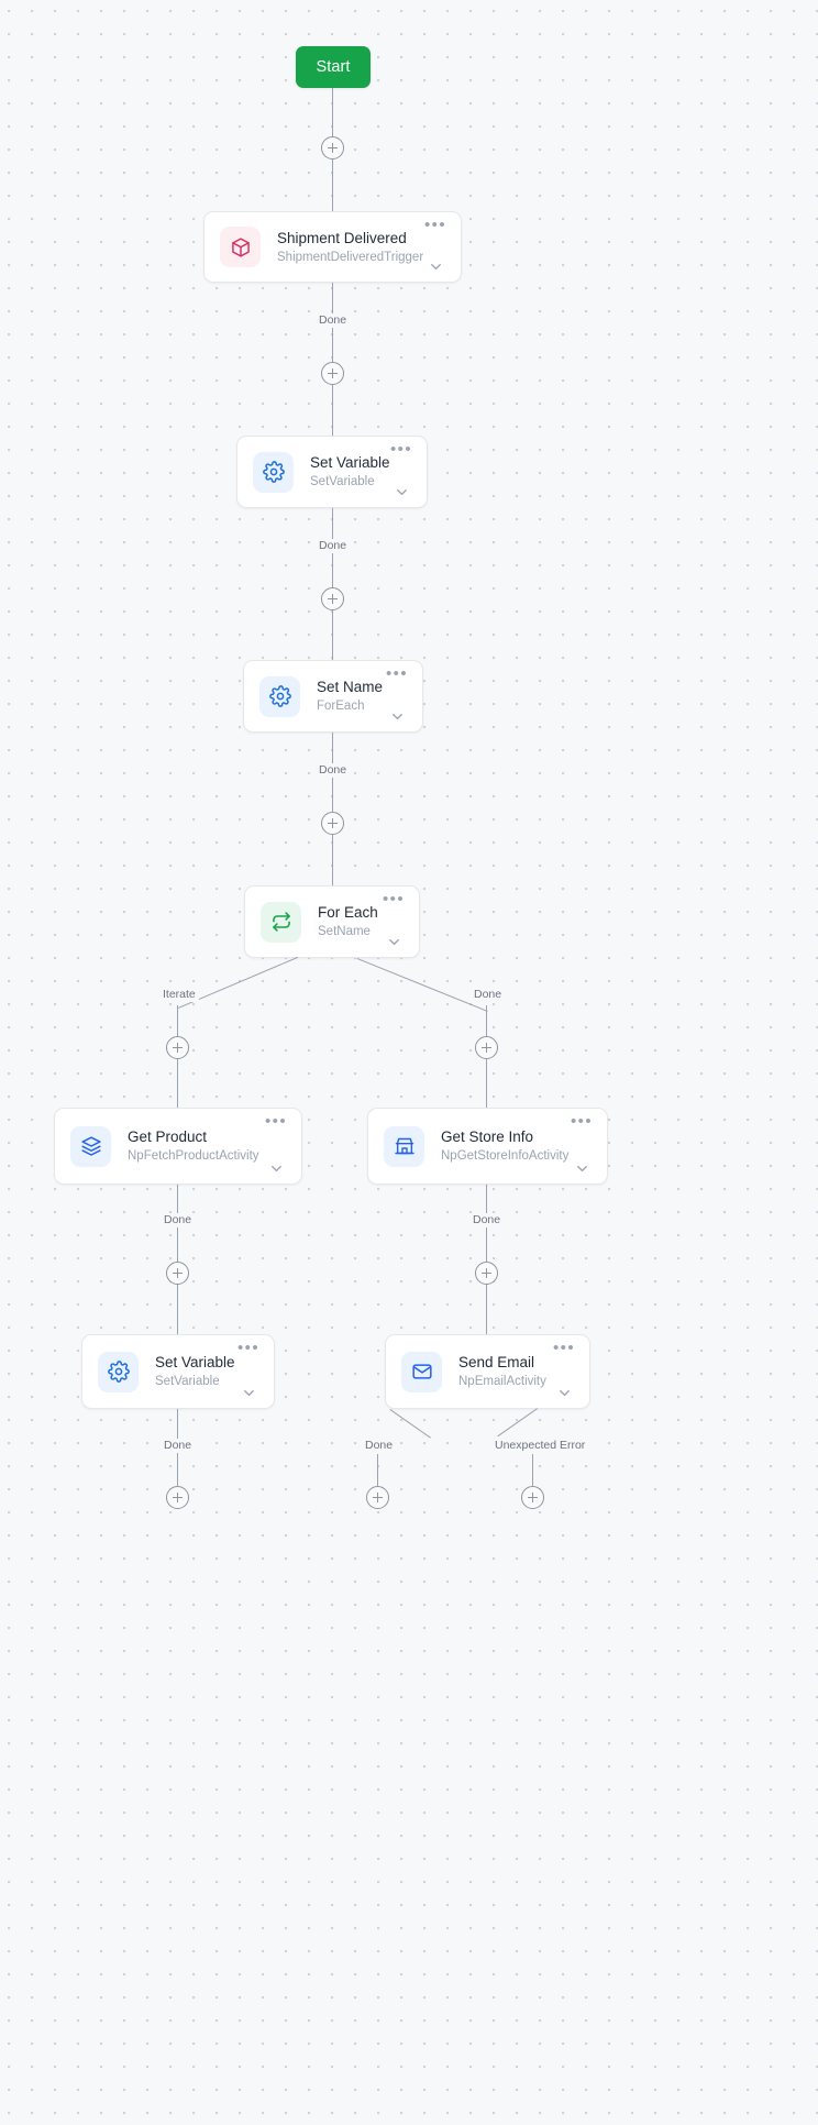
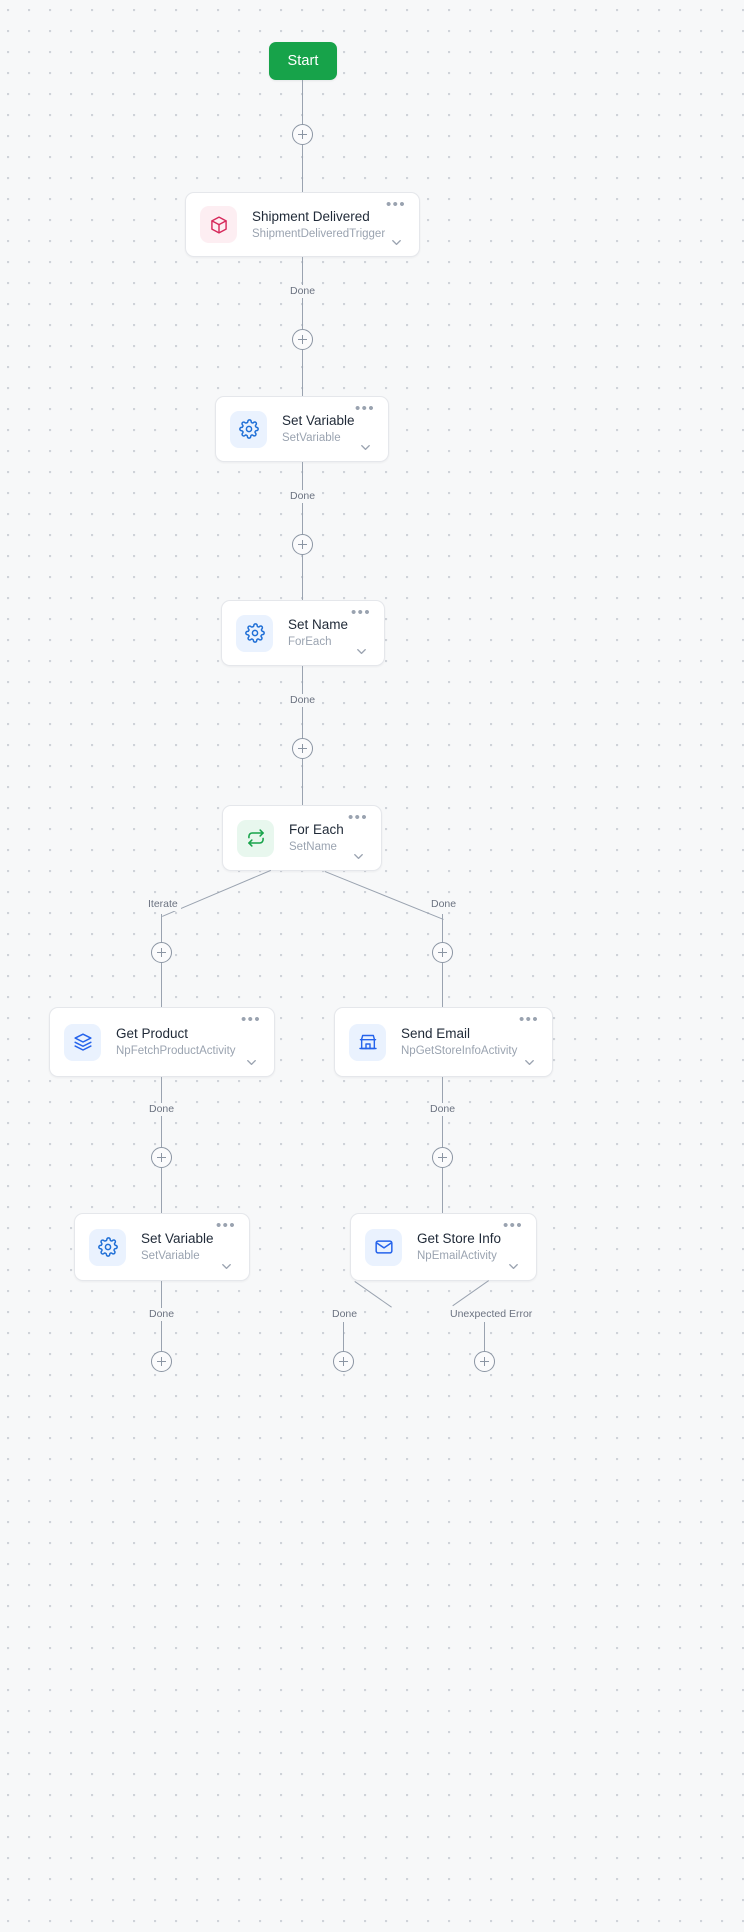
  Start
  Shipment Delivered
  ShipmentDeliveredTrigge
  •••
  Done
  Set Variable
  SetVariable
  •••
  Done
  Set Name
  ForEach
  •••
  Done
  For Each
  SetName
  •••
  Iterate
  Done
  Get Product
  NpFetchProductActivity
  •••
- Get Store Info
+ Send Email
  NpGetStoreInfoActivity
  •••
  Done
  Done
  Set Variable
  SetVariable
  •••
- Send Email
+ Get Store Info
  NpEmailActivity
  •••
  Done
  Done
  Unexpected Error
